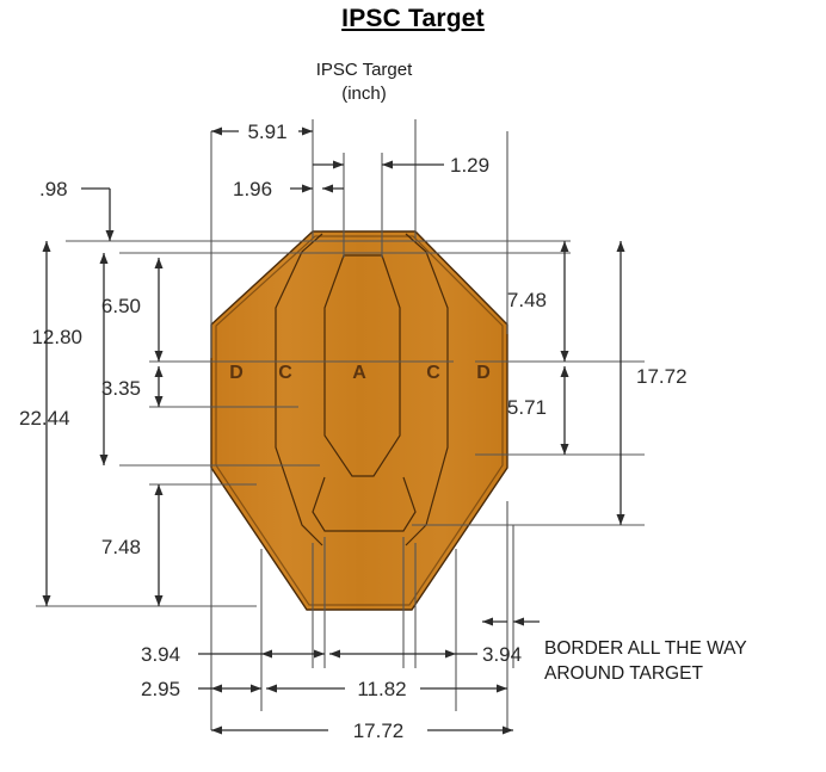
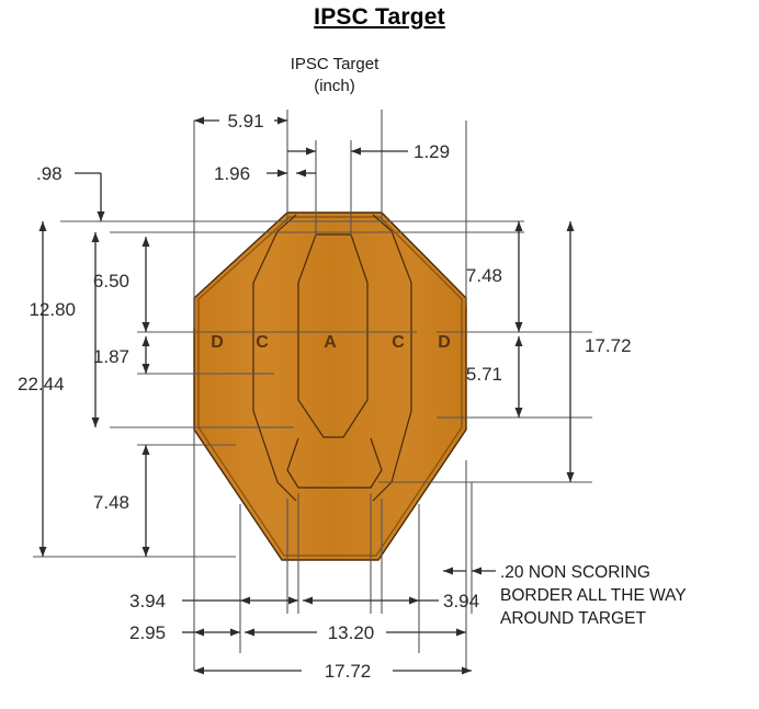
  IPSC Target
  IPSC Target
  (inch)
  D
  C
  A
  C
  D
  5.91
  1.96
  1.29
  .98
  22.44
  12.80
  6.50
- 3.35
+ 1.87
  7.48
  7.48
  5.71
  17.72
  3.94
  3.94
  2.95
- 11.82
+ 13.20
  17.72
+ .20 NON SCORING
  BORDER ALL THE WAY
  AROUND TARGET
